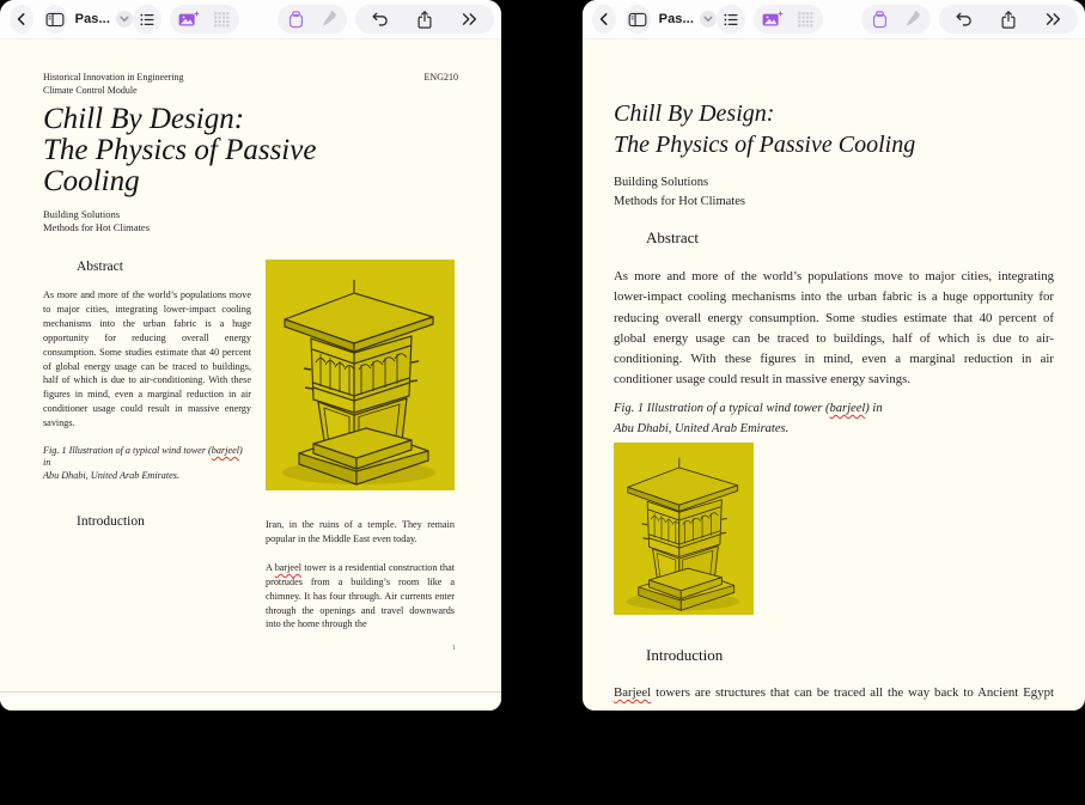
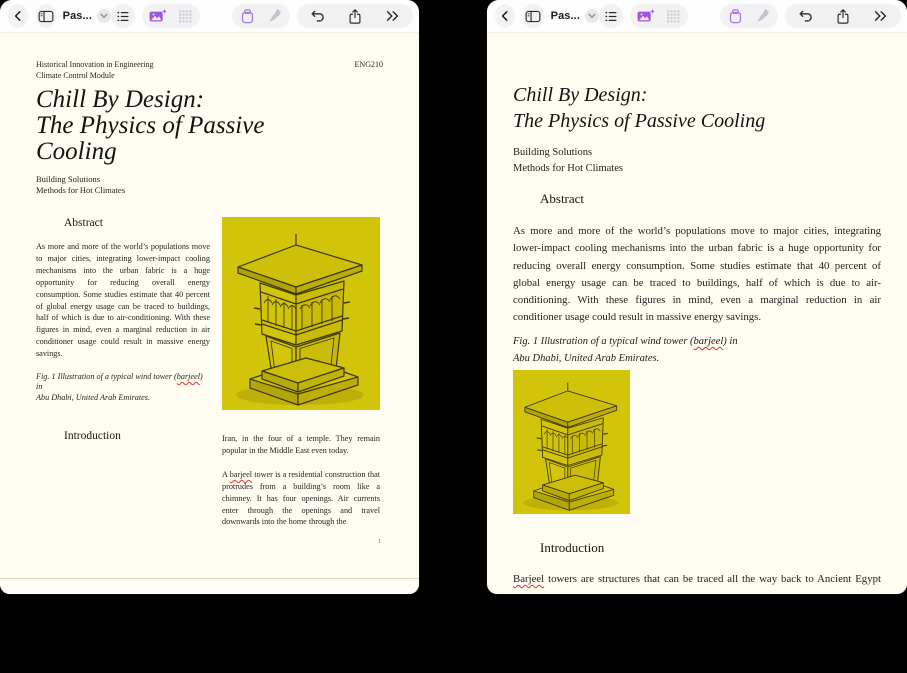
  Pas...
  Historical Innovation in Engineering
  Climate Control Module
  ENG210
  Chill By Design:
  The Physics of Passive Cooling
  Building Solutions
  Methods for Hot Climates
  Abstract
  As more and more of the world’s populations move to major cities, integrating lower-impact cooling mechanisms into the urban fabric is a huge opportunity for reducing overall energy consumption. Some studies estimate that 40 percent of global energy usage can be traced to buildings, half of which is due to air-conditioning. With these figures in mind, even a marginal reduction in air conditioner usage could result in massive energy savings.
  Fig. 1 Illustration of a typical wind tower (barjeel) in
  Abu Dhabi, United Arab Emirates.
  Introduction
- Iran, in the ruins of a temple. They remain popular in the Middle East even today.
+ Iran, in the four of a temple. They remain popular in the Middle East even today.
- A barjeel tower is a residential construction that protrudes from a building’s room like a chimney. It has four through. Air currents enter through the openings and travel downwards into the home through the
+ A barjeel tower is a residential construction that protrudes from a building’s room like a chimney. It has four openings. Air currents enter through the openings and travel downwards into the home through the
  Pas...
  Chill By Design:
  The Physics of Passive Cooling
  Building Solutions
  Methods for Hot Climates
  Abstract
  As more and more of the world’s populations move to major cities, integrating lower-impact cooling mechanisms into the urban fabric is a huge opportunity for reducing overall energy consumption. Some studies estimate that 40 percent of global energy usage can be traced to buildings, half of which is due to air-conditioning. With these figures in mind, even a marginal reduction in air conditioner usage could result in massive energy savings.
  Fig. 1 Illustration of a typical wind tower (barjeel) in
  Abu Dhabi, United Arab Emirates.
  Introduction
